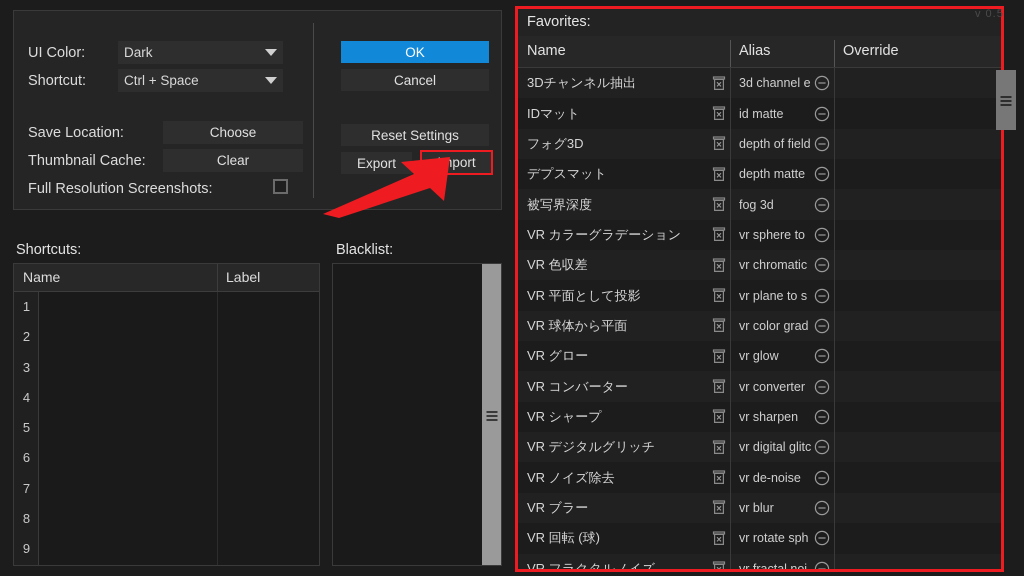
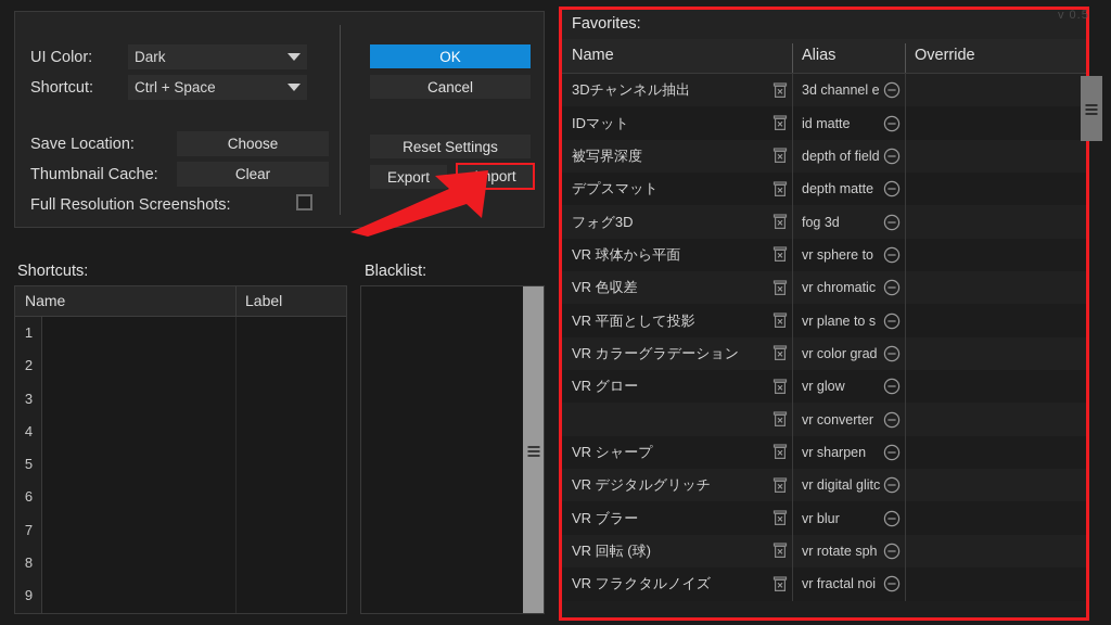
  UI Color:
  Dark
  Shortcut:
  Ctrl + Space
  Save Location:
  Choose
  Thumbnail Cache:
  Clear
  Full Resolution Screenshots:
  OK
  Cancel
  Reset Settings
  Export
  Shortcuts:
  Name
  Label
  1
  2
  3
  4
  5
  6
  7
  8
  9
  Blacklist:
  Favorites:
  Name
  Alias
  Override
  3Dチャンネル抽出
  3d channel e
  IDマット
  id matte
- フォグ3D
+ 被写界深度
  depth of field
  デプスマット
  depth matte
- 被写界深度
+ フォグ3D
  fog 3d
- VR カラーグラデーション
+ VR 球体から平面
  vr sphere to
  VR 色収差
  vr chromatic
  VR 平面として投影
  vr plane to s
- VR 球体から平面
+ VR カラーグラデーション
  vr color grad
  VR グロー
  vr glow
- VR コンバーター
  vr converter
  VR シャープ
  vr sharpen
  VR デジタルグリッチ
  vr digital glitc
- VR ノイズ除去
- vr de-noise
  VR ブラー
  vr blur
  VR 回転 (球)
  vr rotate sph
  VR フラクタルノイズ
  vr fractal noi
  v 0.5
